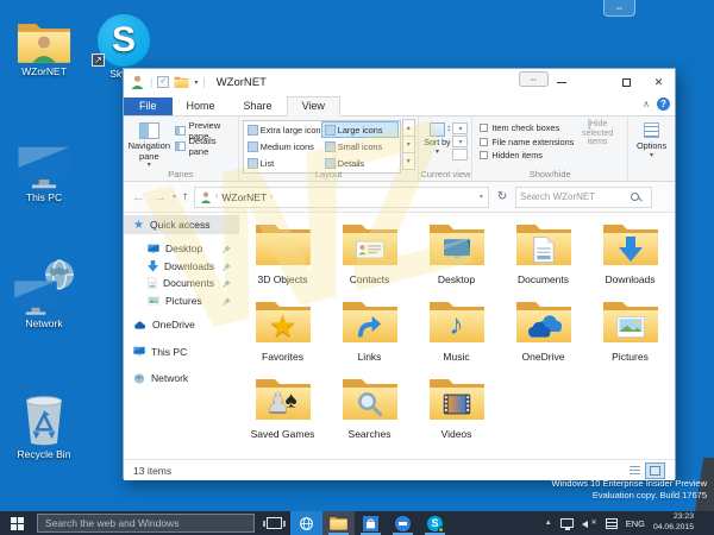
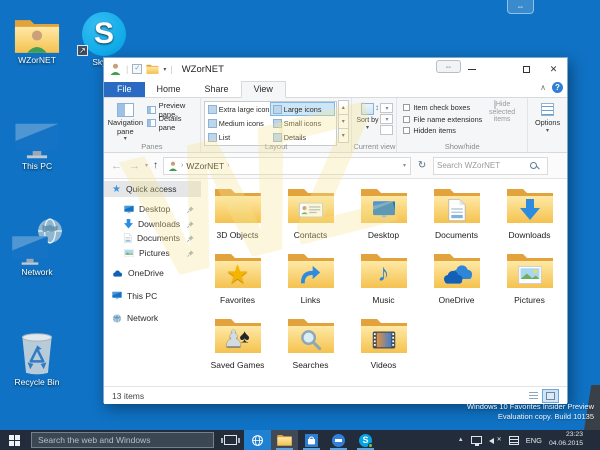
  WZorNET
  S
  ↗
  This PC
  Network
  Recycle Bin
  ⇔
- Windows 10 Enterprise Insider Preview
+ Windows 10 Favorites Insider Preview
- Evaluation copy. Build 17675
+ Evaluation copy. Build 10135
  |
  |
  WZorNET
  ⇔
  ✕
  File
  Home
  Share
  View
  ∧
  ?
  Navigation pane
  Preview pane
  Details pane
  Panes
  Extra large icon
  Large icons
  Medium icons
  Small icons
  List
  Details
  Layout
  Current view
  Item check boxes
  File name extensions
  Hidden items
  Show/hide
  Options
  ←
  →
  ↑
  WZorNET
  ↻
  Search WZorNET
  ★
  Quick access
  Desktop
  Downloads
  Documents
  Pictures
  OneDrive
  This PC
  Network
  3D Objects
  Contacts
  Desktop
  Documents
  Downloads
  ★
  Favorites
  Links
  ♪
  Music
  OneDrive
  Pictures
  ♠
  ♟
  Saved Games
  Searches
  Videos
  13 items
  Search the web and Windows
  S
  ENG
